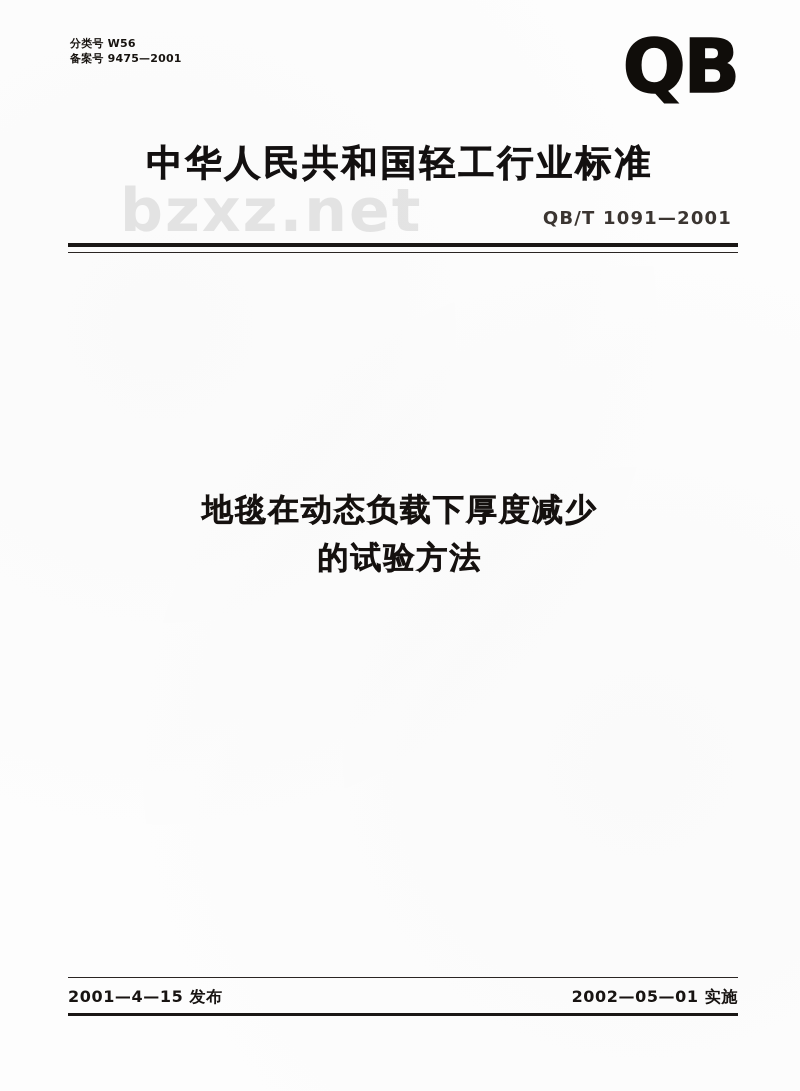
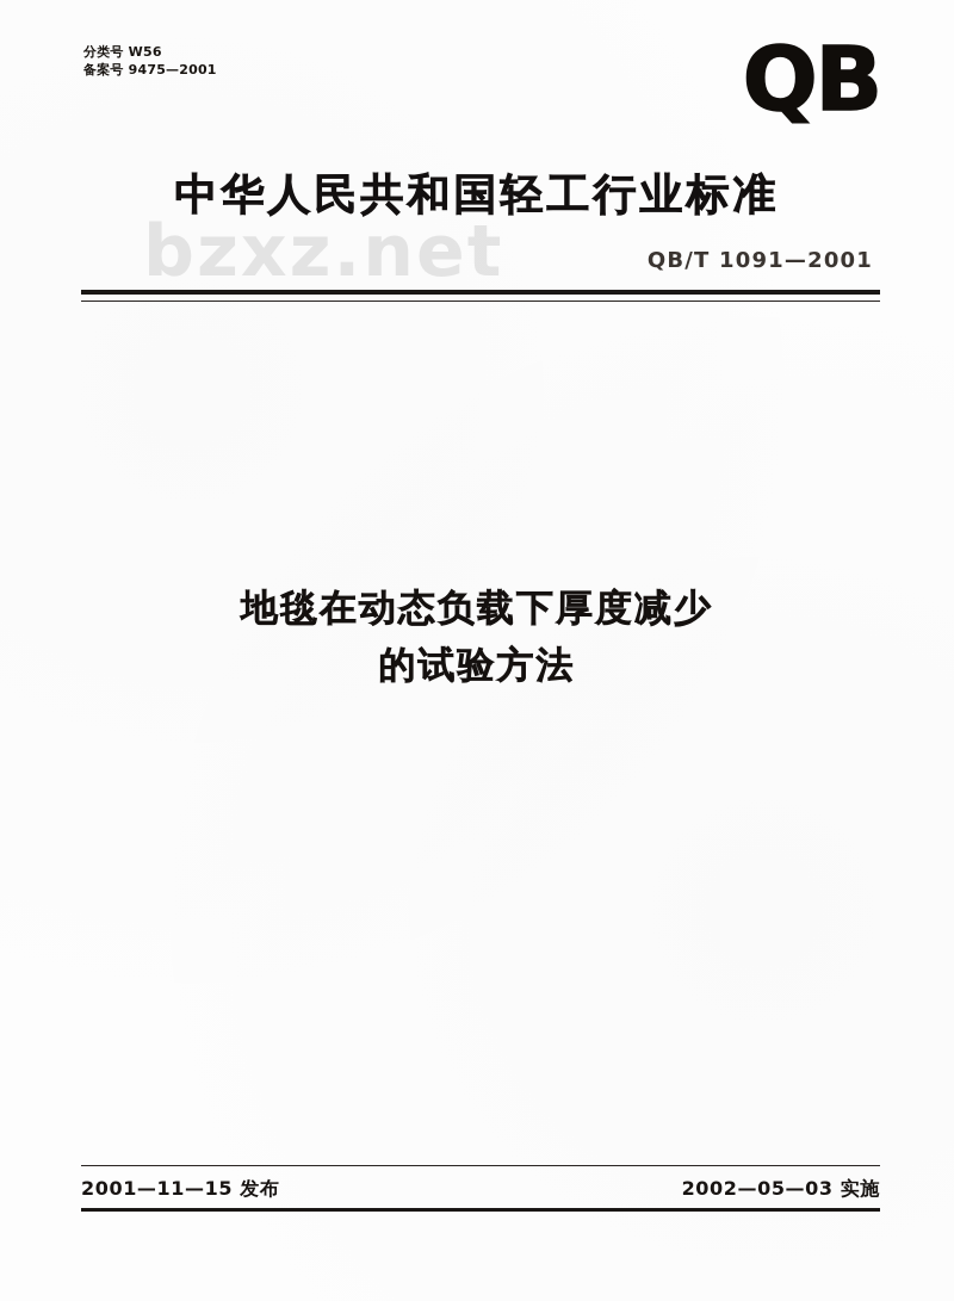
  分类号 W56
  备案号 9475—2001
  QB
  bzxz.net
  中华人民共和国轻工行业标准
  QB/T 1091—2001
  地毯在动态负载下厚度减少
  的试验方法
- 2001—4—15 发布
+ 2001—11—15 发布
- 2002—05—01 实施
+ 2002—05—03 实施
